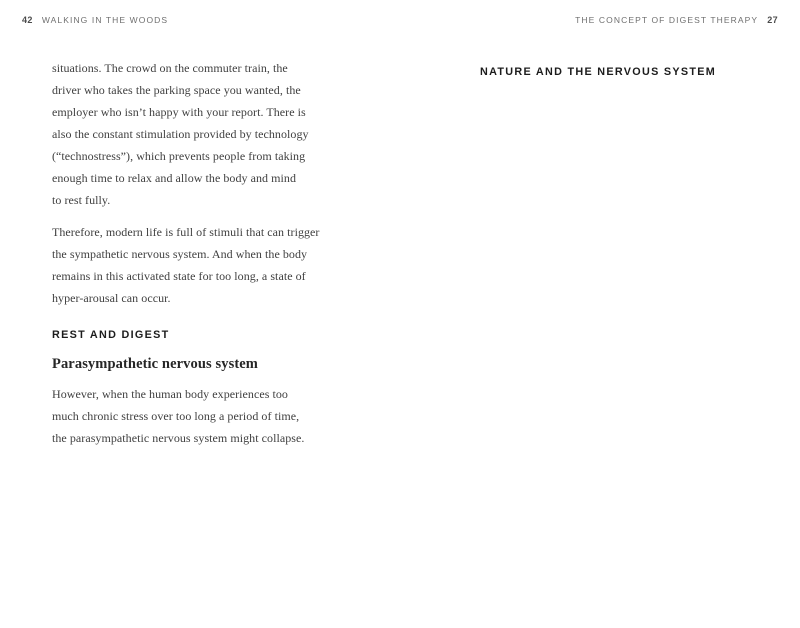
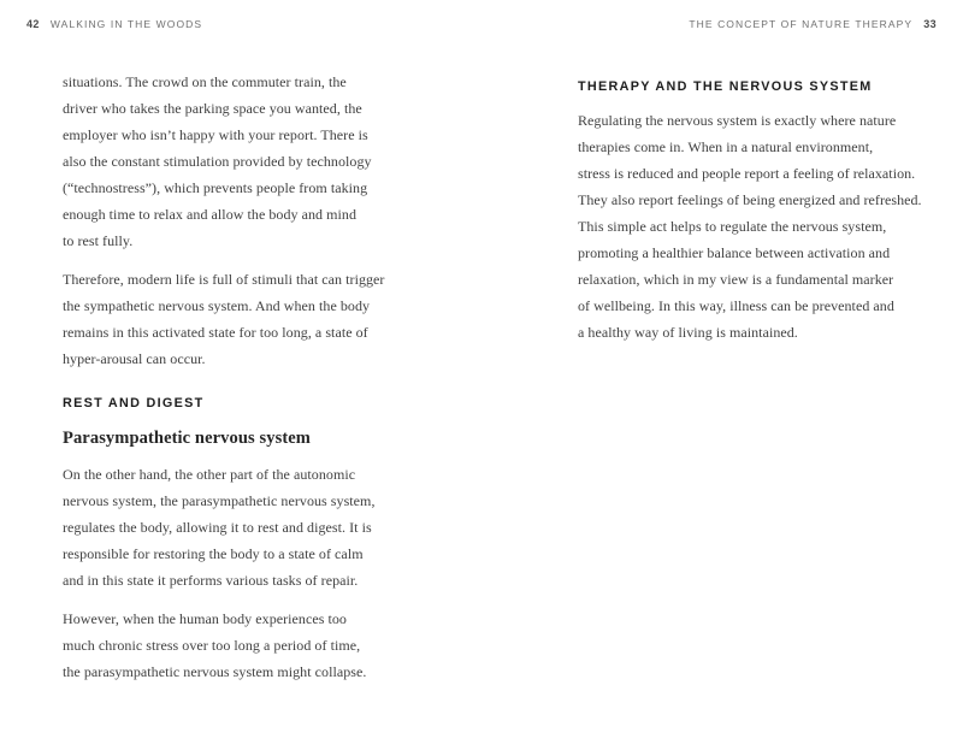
  42
  WALKING IN THE WOODS
- THE CONCEPT OF DIGEST THERAPY
+ THE CONCEPT OF NATURE THERAPY
- 27
+ 33
  situations. The crowd on the commuter train, the
  driver who takes the parking space you wanted, the
  employer who isn’t happy with your report. There is
  also the constant stimulation provided by technology
  (“technostress”), which prevents people from taking
  enough time to relax and allow the body and mind
  to rest fully.
  Therefore, modern life is full of stimuli that can trigger
  the sympathetic nervous system. And when the body
  remains in this activated state for too long, a state of
  hyper-arousal can occur.
  REST AND DIGEST
  Parasympathetic nervous system
+ On the other hand, the other part of the autonomic
+ nervous system, the parasympathetic nervous system,
+ regulates the body, allowing it to rest and digest. It is
+ responsible for restoring the body to a state of calm
+ and in this state it performs various tasks of repair.
  However, when the human body experiences too
  much chronic stress over too long a period of time,
  the parasympathetic nervous system might collapse.
- NATURE AND THE NERVOUS SYSTEM
+ THERAPY AND THE NERVOUS SYSTEM
+ Regulating the nervous system is exactly where nature
+ therapies come in. When in a natural environment,
+ stress is reduced and people report a feeling of relaxation.
+ They also report feelings of being energized and refreshed.
+ This simple act helps to regulate the nervous system,
+ promoting a healthier balance between activation and
+ relaxation, which in my view is a fundamental marker
+ of wellbeing. In this way, illness can be prevented and
+ a healthy way of living is maintained.
